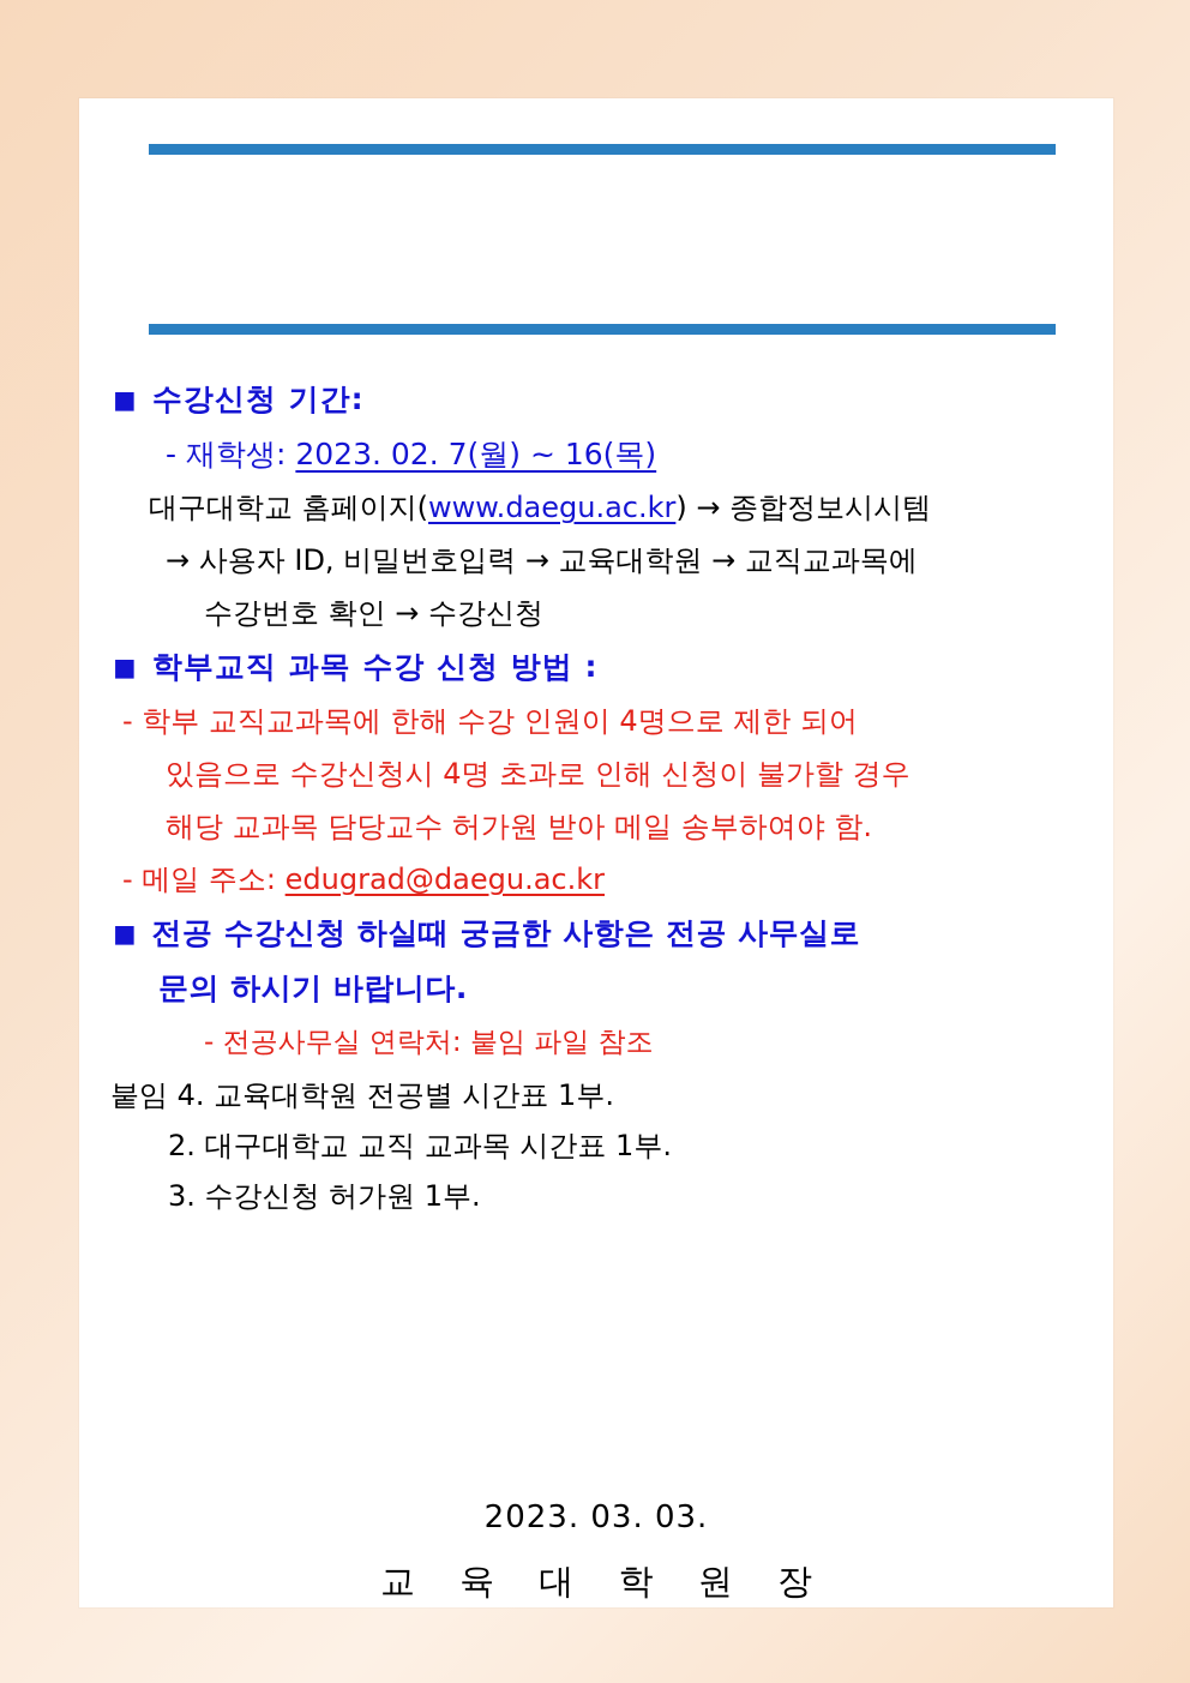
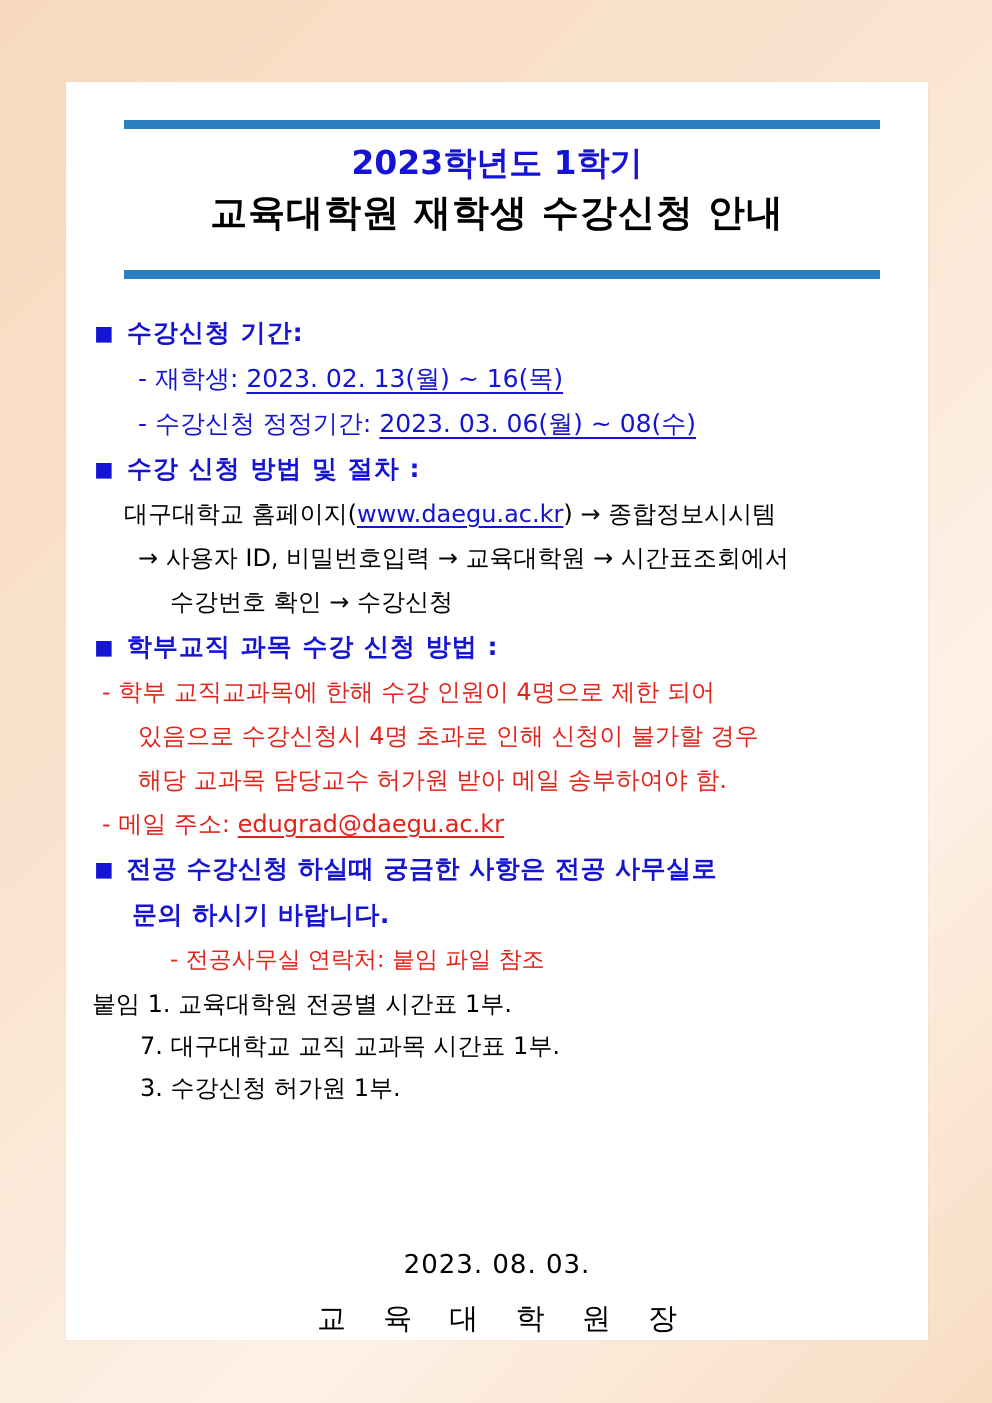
+ 2023학년도 1학기
+ 교육대학원 재학생 수강신청 안내
  ◼ 수강신청 기간:
- - 재학생: 2023. 02. 7(월) ~ 16(목)
+ - 재학생: 2023. 02. 13(월) ~ 16(목)
+ - 수강신청 정정기간: 2023. 03. 06(월) ~ 08(수)
+ ◼ 수강 신청 방법 및 절차 :
  대구대학교 홈페이지(www.daegu.ac.kr) → 종합정보시시템
- → 사용자 ID, 비밀번호입력 → 교육대학원 → 교직교과목에
+ → 사용자 ID, 비밀번호입력 → 교육대학원 → 시간표조회에서
  수강번호 확인 → 수강신청
  ◼ 학부교직 과목 수강 신청 방법 :
  - 학부 교직교과목에 한해 수강 인원이 4명으로 제한 되어
  있음으로 수강신청시 4명 초과로 인해 신청이 불가할 경우
  해당 교과목 담당교수 허가원 받아 메일 송부하여야 함.
  - 메일 주소: edugrad@daegu.ac.kr
  ◼ 전공 수강신청 하실때 궁금한 사항은 전공 사무실로
  문의 하시기 바랍니다.
  - 전공사무실 연락처: 붙임 파일 참조
- 붙임 4. 교육대학원 전공별 시간표 1부.
+ 붙임 1. 교육대학원 전공별 시간표 1부.
- 2. 대구대학교 교직 교과목 시간표 1부.
+ 7. 대구대학교 교직 교과목 시간표 1부.
  3. 수강신청 허가원 1부.
- 2023. 03. 03.
+ 2023. 08. 03.
  교 육 대 학 원 장
